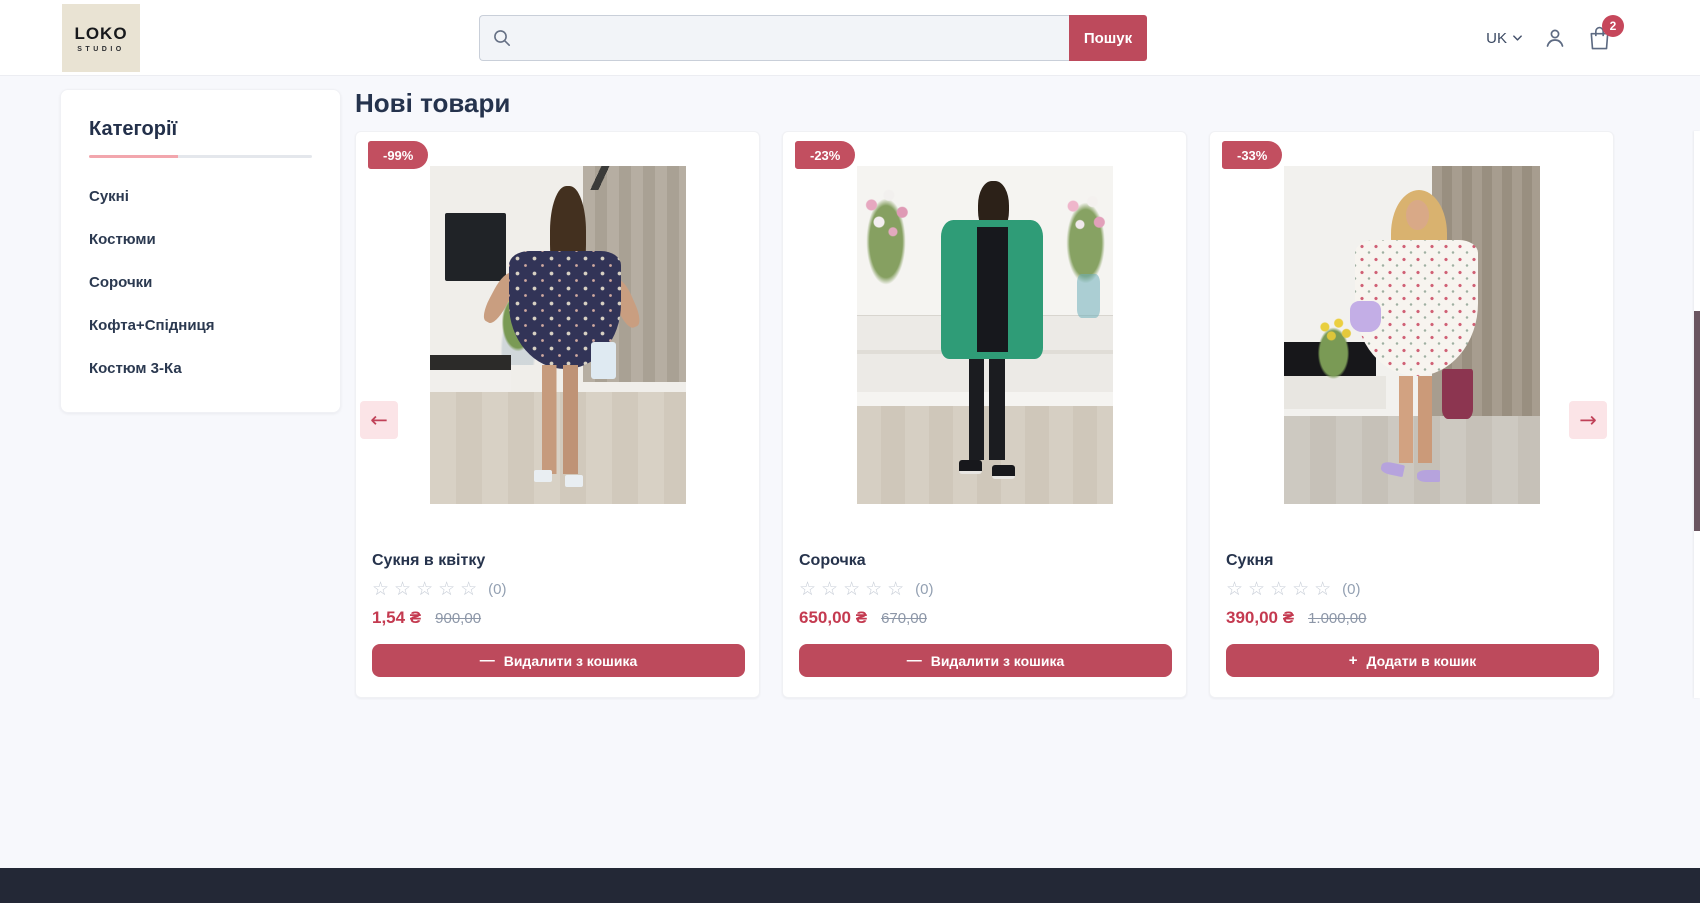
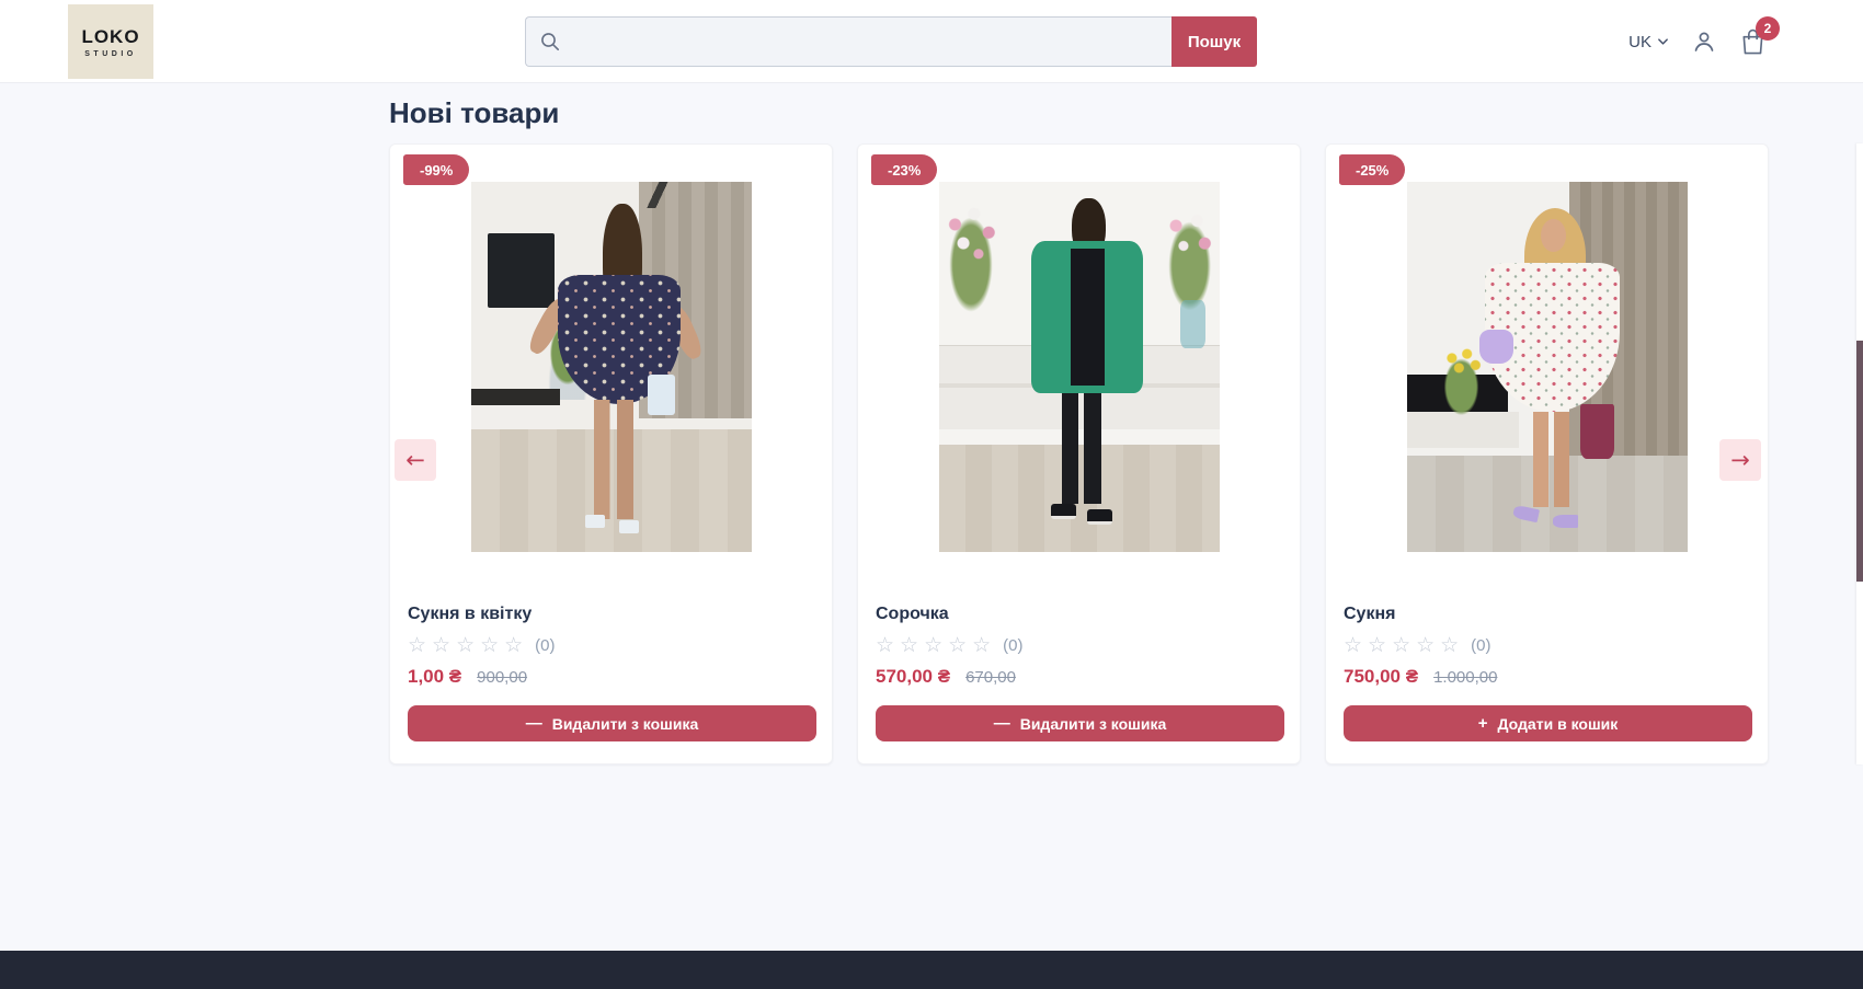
  LOKO
  Пошук
  UK
  2
- Категорії
- Сукні
- Костюми
- Сорочки
- Кофта+Спідниця
- Костюм 3-Ка
  Нові товари
  -99%
  Сукня в квітку
  ☆☆☆☆☆
  (0)
- 1,54 ₴
+ 1,00 ₴
  900,00
  —
  Видалити з кошика
  -23%
  Сорочка
  ☆☆☆☆☆
  (0)
- 650,00 ₴
+ 570,00 ₴
  670,00
  —
  Видалити з кошика
- -33%
+ -25%
  Сукня
  ☆☆☆☆☆
  (0)
- 390,00 ₴
+ 750,00 ₴
  1.000,00
  +
  Додати в кошик
  ←
  →
